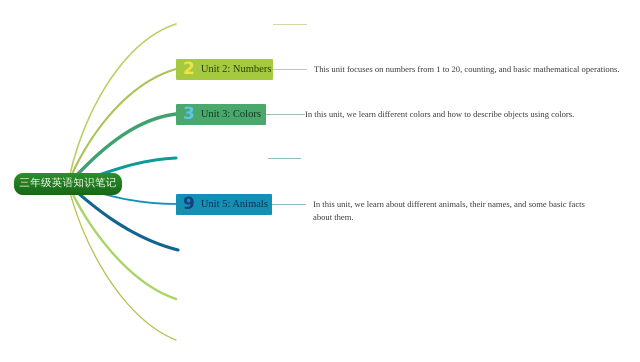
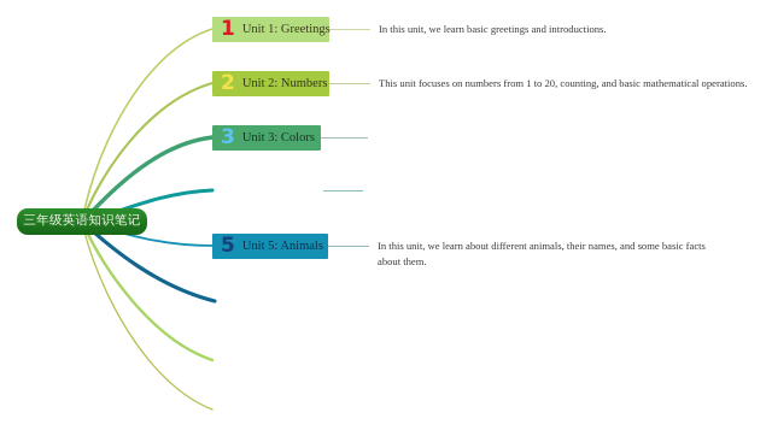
  三年级英语知识笔记
+ 1
+ Unit 1: Greetings
+ In this unit, we learn basic greetings and introductions.
  2
  Unit 2: Numbers
  This unit focuses on numbers from 1 to 20, counting, and basic mathematical operations.
  3
  Unit 3: Colors
- In this unit, we learn different colors and how to describe objects using colors.
- 9
+ 5
  Unit 5: Animals
  In this unit, we learn about different animals, their names, and some basic facts about them.
